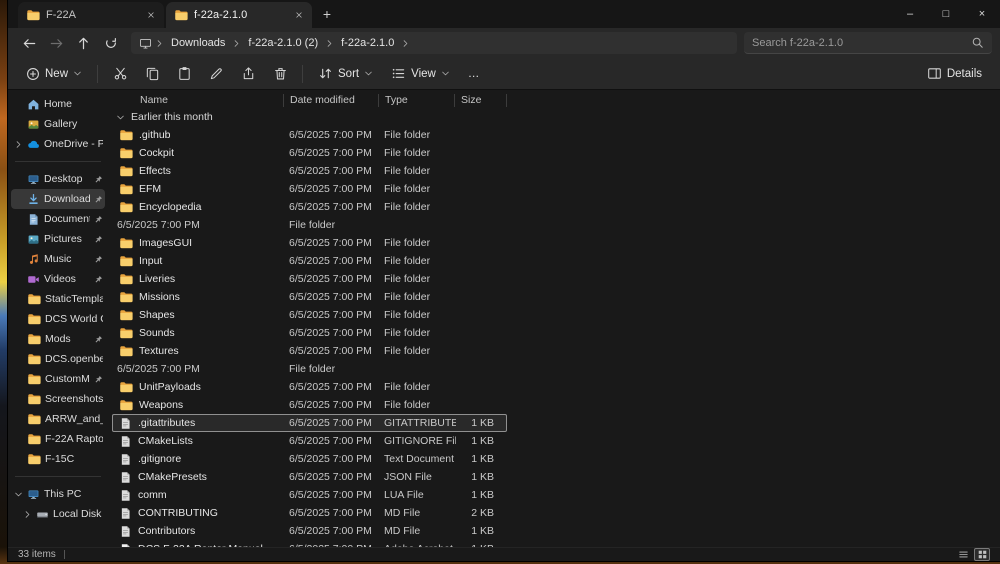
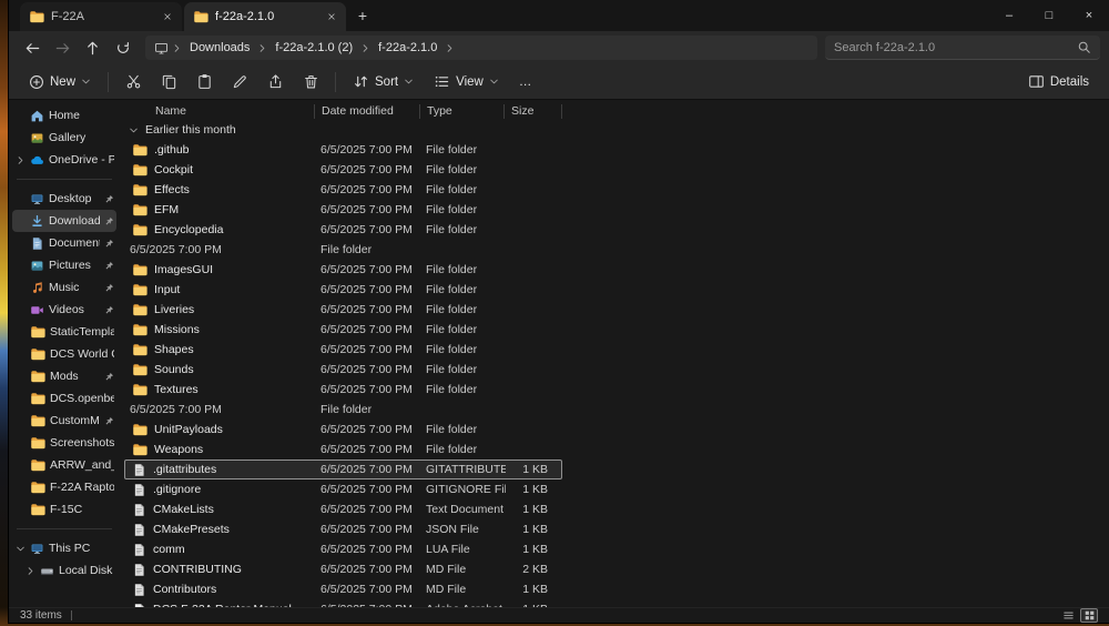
  F-22A
  f-22a-2.1.0
  +
  –
  □
  ×
  Downloads
  f-22a-2.1.0 (2)
  f-22a-2.1.0
  Search f-22a-2.1.0
  New
  Sort
  View
  …
  Details
  Home
  Gallery
  OneDrive - P
  Desktop
  Download
  Documen
  Pictures
  Music
  Videos
  StaticTempla
  DCS World
  Mods
  DCS.openbe
  CustomM
  Screenshots
  ARRW_and
  F-22A Rapto
  F-15C
  This PC
  Name
  Date modified
  Type
  Size
  Earlier this month
  .github
  6/5/2025 7:00 PM
  File folder
  Cockpit
  6/5/2025 7:00 PM
  File folder
  Effects
  6/5/2025 7:00 PM
  File folder
  EFM
  6/5/2025 7:00 PM
  File folder
  Encyclopedia
  6/5/2025 7:00 PM
  File folder
  6/5/2025 7:00 PM
  File folder
  ImagesGUI
  6/5/2025 7:00 PM
  File folder
  Input
  6/5/2025 7:00 PM
  File folder
  Liveries
  6/5/2025 7:00 PM
  File folder
  Missions
  6/5/2025 7:00 PM
  File folder
  Shapes
  6/5/2025 7:00 PM
  File folder
  Sounds
  6/5/2025 7:00 PM
  File folder
  Textures
  6/5/2025 7:00 PM
  File folder
  6/5/2025 7:00 PM
  File folder
  UnitPayloads
  6/5/2025 7:00 PM
  File folder
  Weapons
  6/5/2025 7:00 PM
  File folder
  .gitattributes
  6/5/2025 7:00 PM
  GITATTRIBUTE
  1 KB
- CMakeLists
+ .gitignore
  6/5/2025 7:00 PM
  GITIGNORE Fil
  1 KB
- .gitignore
+ CMakeLists
  6/5/2025 7:00 PM
  Text Document
  1 KB
  CMakePresets
  6/5/2025 7:00 PM
  JSON File
  1 KB
  comm
  6/5/2025 7:00 PM
  LUA File
  1 KB
  CONTRIBUTING
  6/5/2025 7:00 PM
  MD File
  2 KB
  Contributors
  6/5/2025 7:00 PM
  MD File
  1 KB
  33 items
